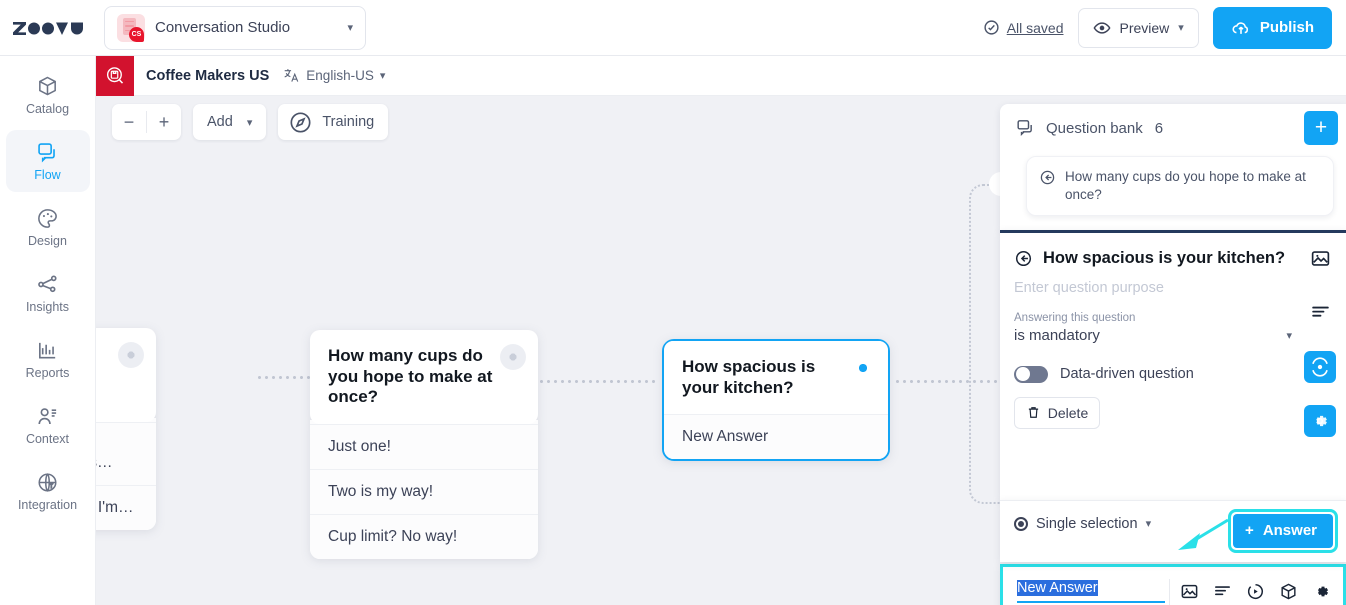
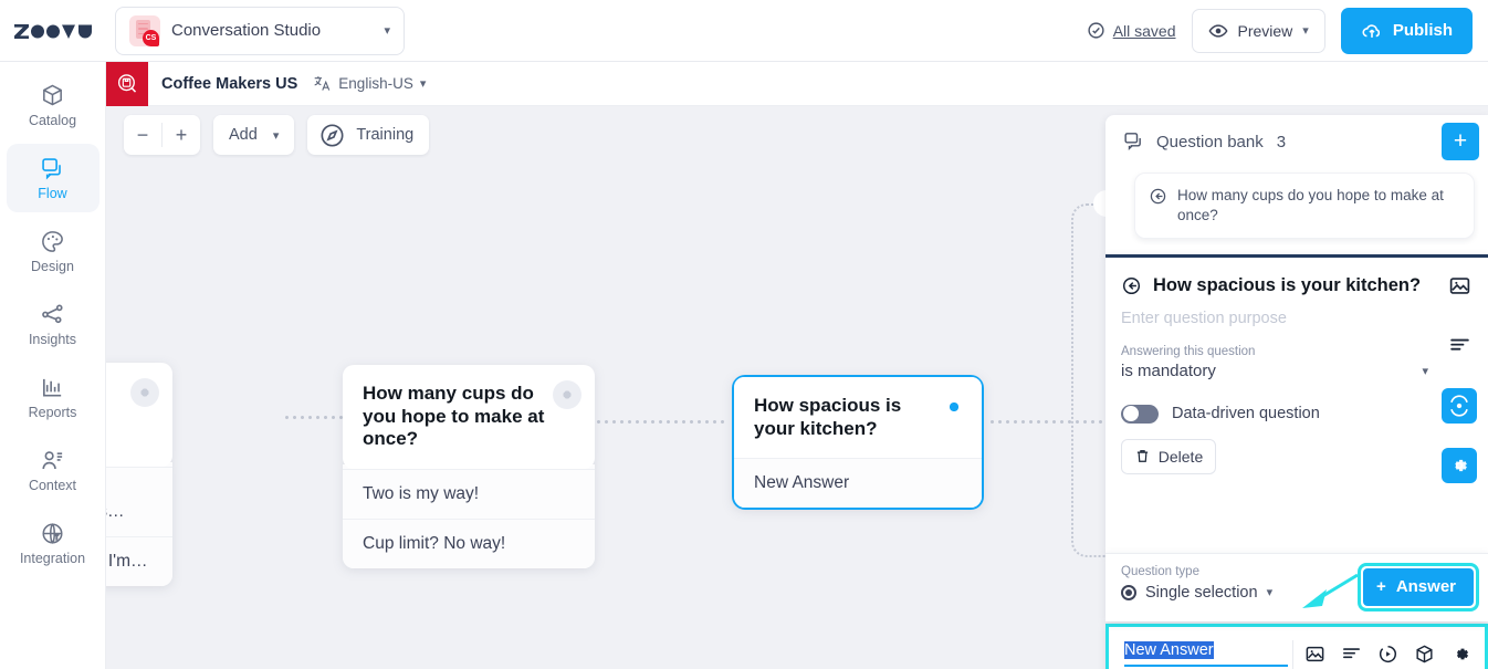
  Conversation Studio
  ▾
  All saved
  Preview
  ▾
  Publish
  Catalog
  Flow
  Design
  Insights
  Reports
  Context
  Integration
  Coffee Makers US
  English-US
  ▾
  −
  +
  Add
  ▾
  Training
  How many cups do you hope to make at once?
- Just one!
  Two is my way!
  Cup limit? No way!
  How spacious is your kitchen?
  New Answer
  Question bank
- 6
+ 3
  +
  How many cups do you hope to make at once?
  How spacious is your kitchen?
  Enter question purpose
  Answering this question
  is mandatory
  ▾
  Data-driven question
  Delete
+ Question type
  Single selection
  ▾
  +
  Answer
  New Answer
